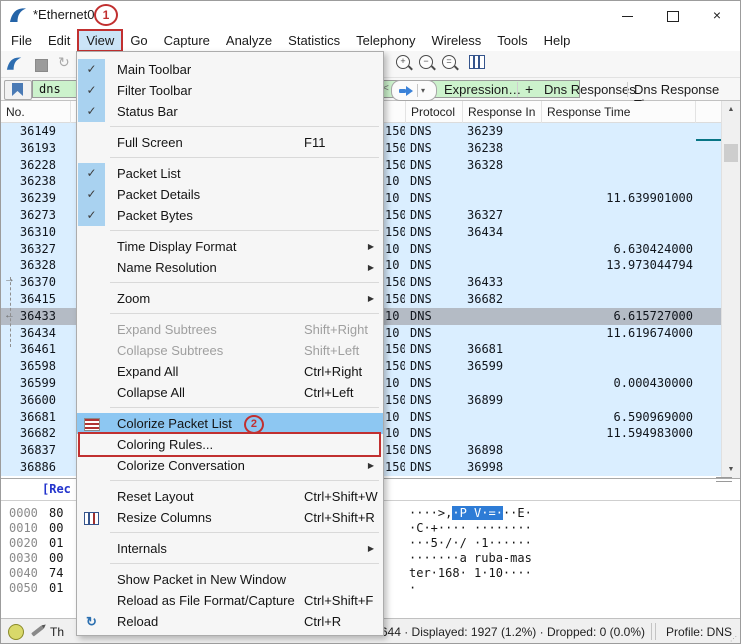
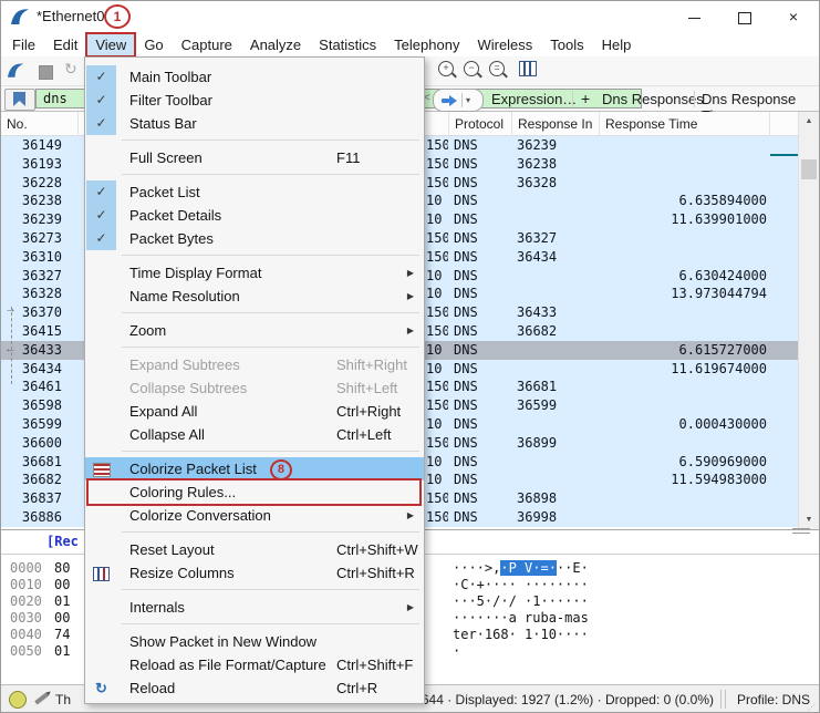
  *Ethernet0
  1
  ×
  File
  Edit
  View
  Go
  Capture
  Analyze
  Statistics
  Telephony
  Wireless
  Tools
  Help
  ↻
  +
  −
  =
  dns
  <
  ▾
  Expression…
  +
  Dns Responses
  No.
  Protocol
  Response In
  Response Time
  36149
  150
  DNS
  36239
  36193
  150
  DNS
  36238
  36228
  150
  DNS
  36328
  36238
  10
  DNS
+ 6.635894000
  36239
  10
  DNS
  11.639901000
  36273
  150
  DNS
  36327
  36310
  150
  DNS
  36434
  36327
  10
  DNS
  6.630424000
  36328
  10
  DNS
  13.973044794
  36370
  150
  DNS
  36433
  36415
  150
  DNS
  36682
  36433
  10
  DNS
  6.615727000
  36434
  10
  DNS
  11.619674000
  36461
  150
  DNS
  36681
  36598
  150
  DNS
  36599
  36599
  10
  DNS
  0.000430000
  36600
  150
  DNS
  36899
  36681
  10
  DNS
  6.590969000
  36682
  10
  DNS
  11.594983000
  36837
  150
  DNS
  36898
  36886
  150
  DNS
  36998
  →
  ←
  [Rec
  0000 80
  0010 00
  0020 01
  0030 00
  0040 74
  0050 01
  ····>,·P V·=···E·
  ·C·+···· ········
  ···5·/·/ ·1······
  ·······a ruba-mas
  ter·168· 1·10····
  ·
  Th
  644 · Displayed: 1927 (1.2%) · Dropped: 0 (0.0%)
  Profile: DNS
  ✓
  Main Toolbar
  ✓
  Filter Toolbar
  ✓
  Status Bar
  Full Screen
  F11
  ✓
  Packet List
  ✓
  Packet Details
  ✓
  Packet Bytes
  Time Display Format
  ▶
  Name Resolution
  ▶
  Zoom
  ▶
  Expand Subtrees
  Shift+Right
  Collapse Subtrees
  Shift+Left
  Expand All
  Ctrl+Right
  Collapse All
  Ctrl+Left
- Colorize Packet List 2
+ Colorize Packet List 8
  Coloring Rules...
  Colorize Conversation
  ▶
  Reset Layout
  Ctrl+Shift+W
  Resize Columns
  Ctrl+Shift+R
  Internals
  ▶
  Show Packet in New Window
  Reload as File Format/Capture
  Ctrl+Shift+F
  ↻
  Reload
  Ctrl+R
